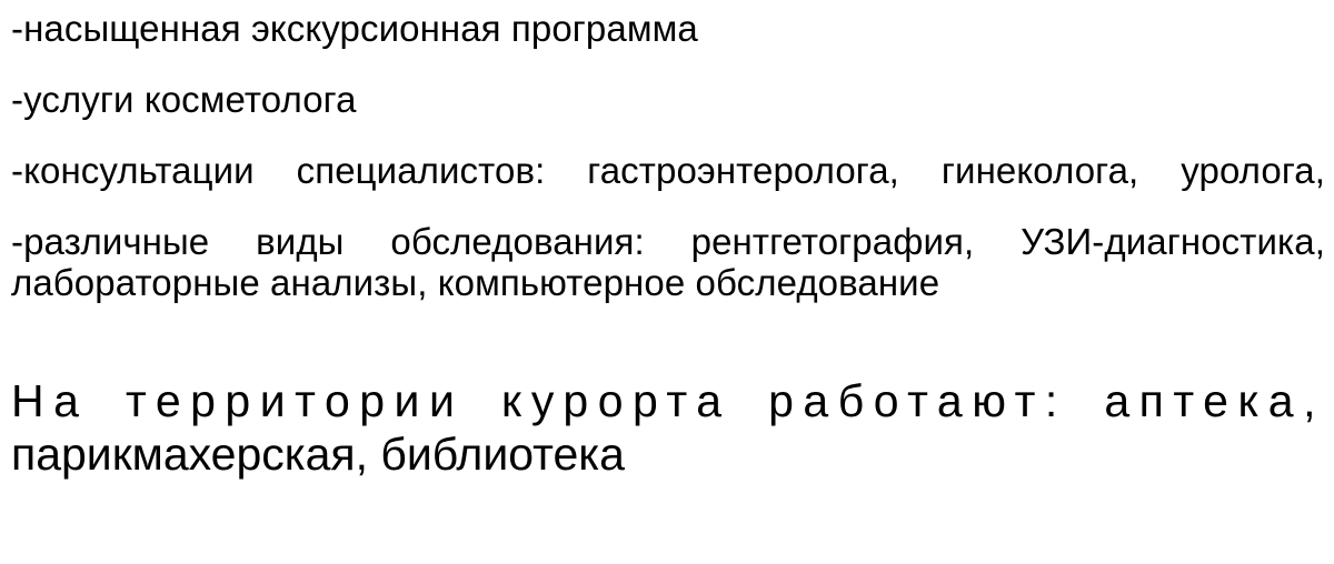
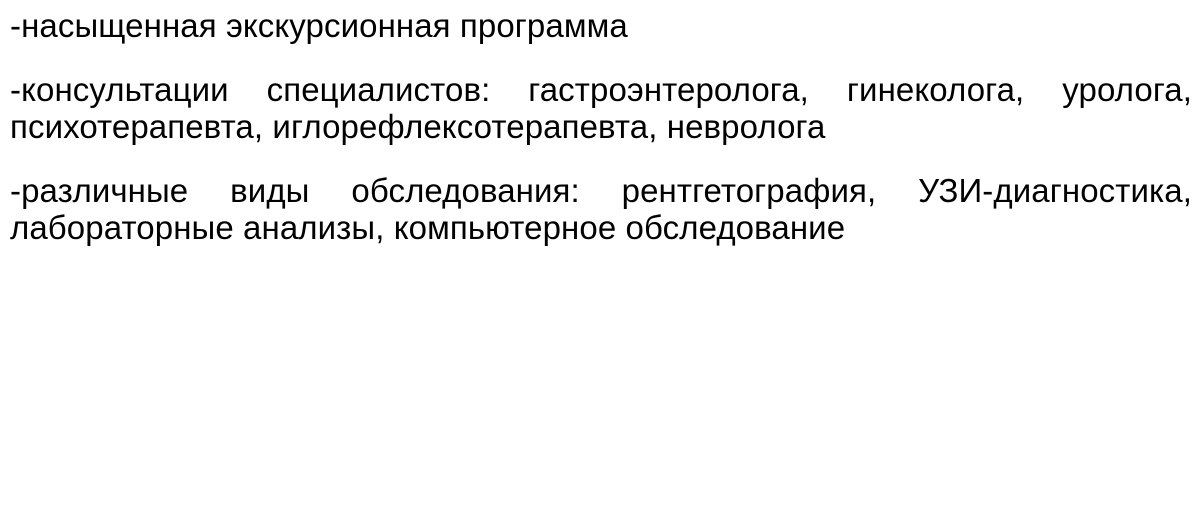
  -насыщенная экскурсионная программа
- -услуги косметолога
  -консультации специалистов: гастроэнтеролога, гинеколога, уролога,
+ психотерапевта, иглорефлексотерапевта, невролога
  -различные виды обследования: рентгетография, УЗИ-диагностика,
  лабораторные анализы, компьютерное обследование
- На территории курорта работают: аптека,
- парикмахерская, библиотека
